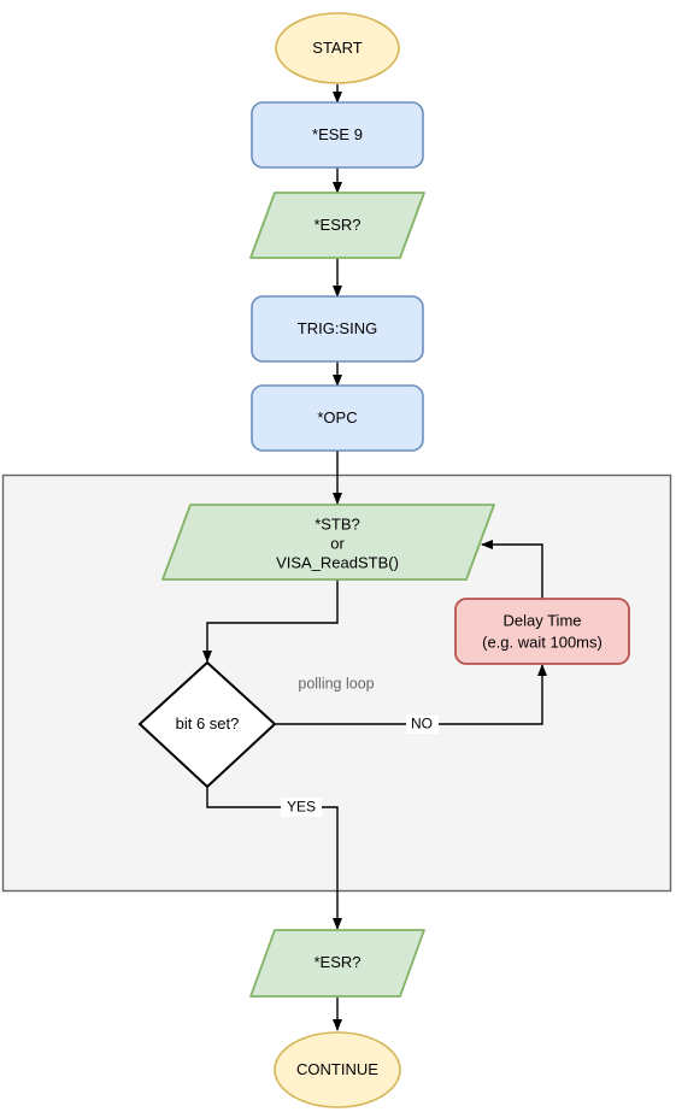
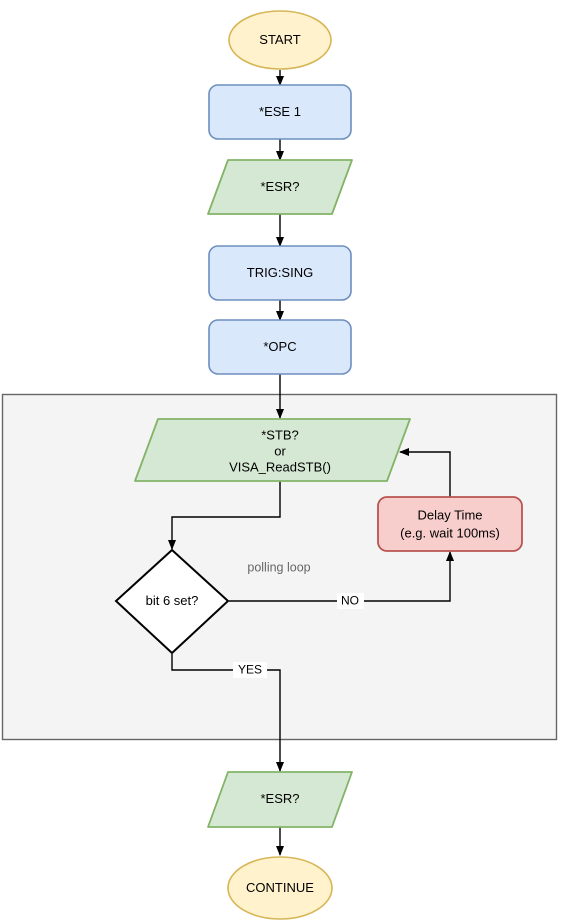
  START
- *ESE 9
+ *ESE 1
  *ESR?
  TRIG:SING
  *OPC
  *STB?
  or
  VISA_ReadSTB()
  polling loop
  bit 6 set?
  NO
  YES
  Delay Time
  (e.g. wait 100ms)
  *ESR?
  CONTINUE
